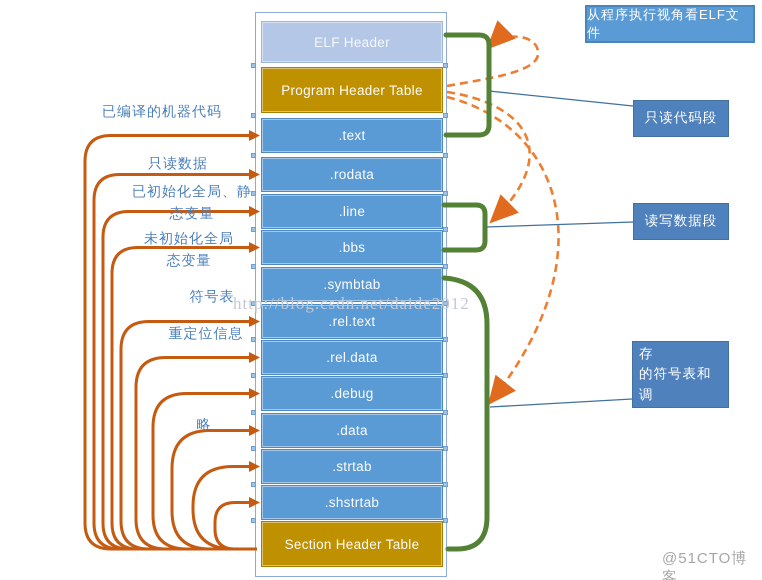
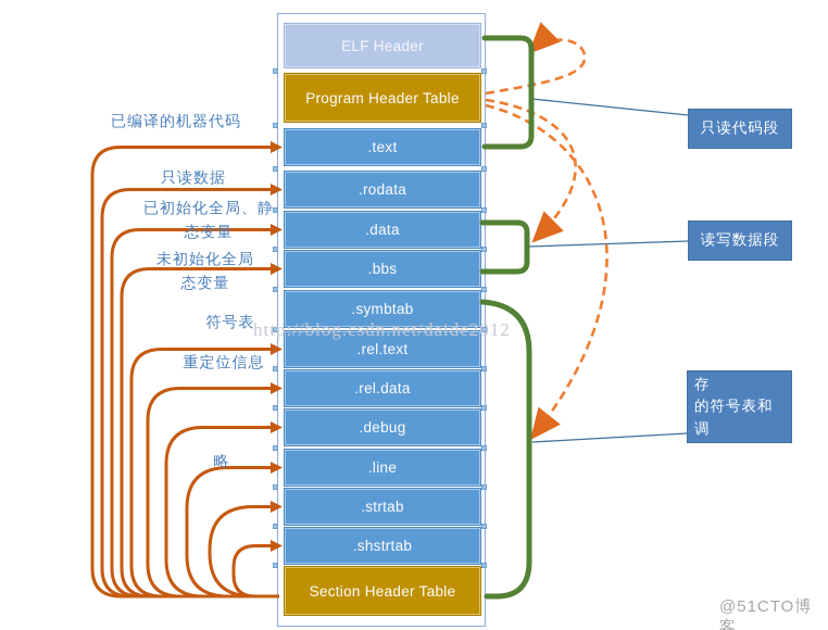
- 从程序执行视角看ELF文件
  ELF Header
  Program Header Table
  .text
  .rodata
- .line
+ .data
  .bbs
  .symbtab
  .rel.text
  .rel.data
  .debug
- .data
+ .line
  .strtab
  .shstrtab
  Section Header Table
  已编译的机器代码
  只读数据
  已初始化全局、静
  态变量
  未初始化全局
  态变量
  符号表
  重定位信息
  略
  只读代码段
  读写数据段
  的符号表和调
  试信息
  http://blog.csdn.net/daide2012
  @51CTO博客
